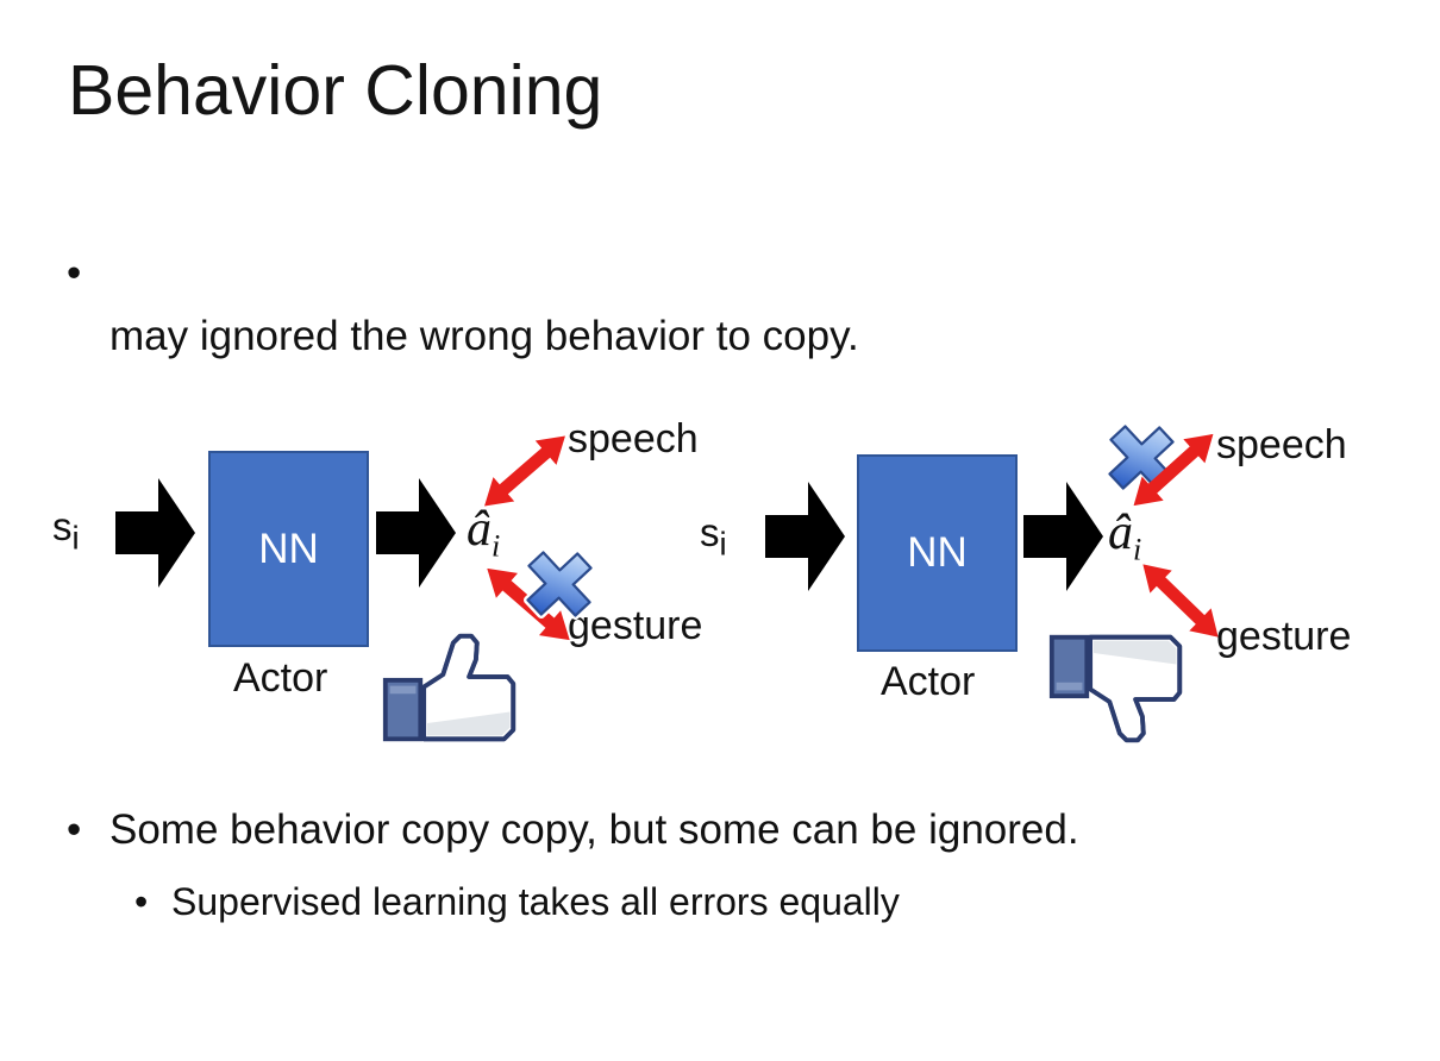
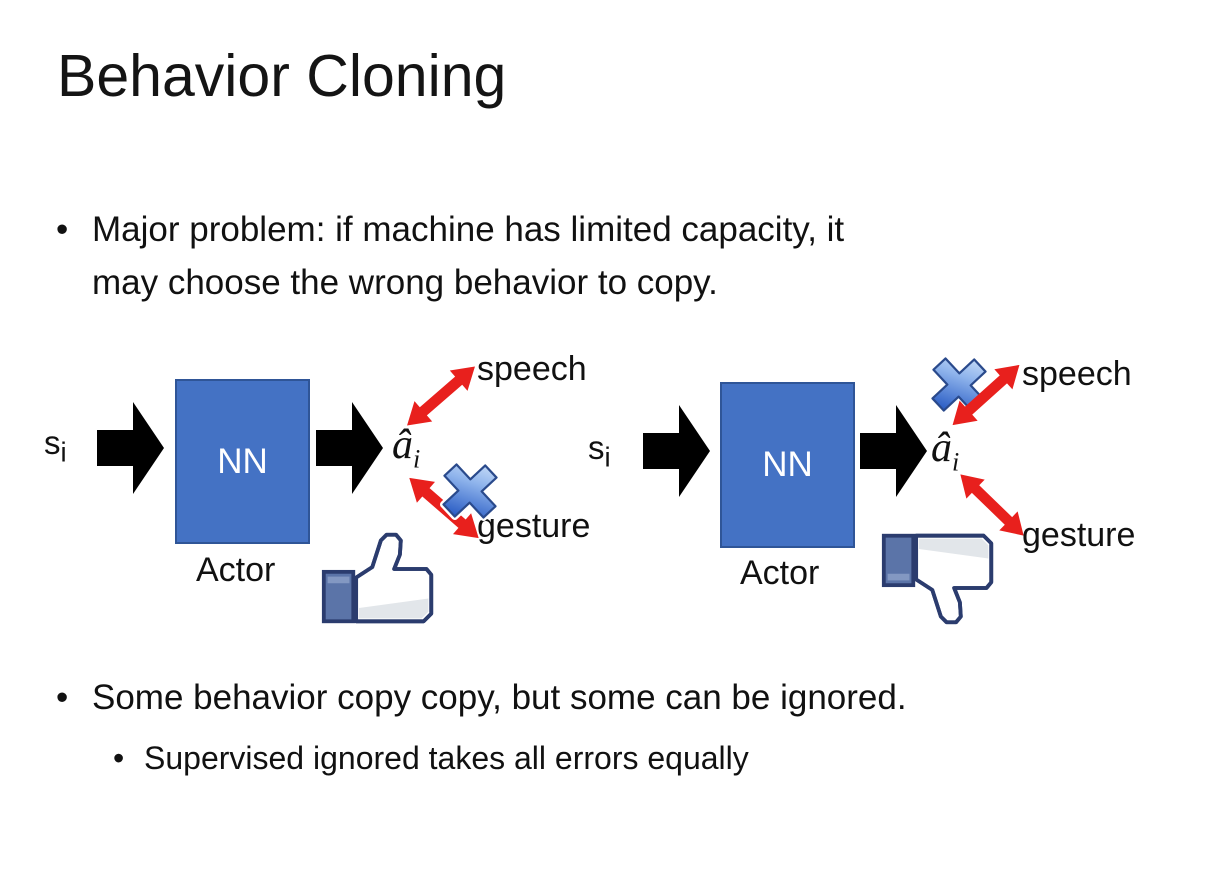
  Behavior Cloning
  •
+ Major problem: if machine has limited capacity, it
- may ignored the wrong behavior to copy.
+ may choose the wrong behavior to copy.
  si
  NN
  âi
  speech
  gesture
  Actor
  si
  NN
  âi
  speech
  gesture
  Actor
  •
  Some behavior copy copy, but some can be ignored.
  •
- Supervised learning takes all errors equally
+ Supervised ignored takes all errors equally
